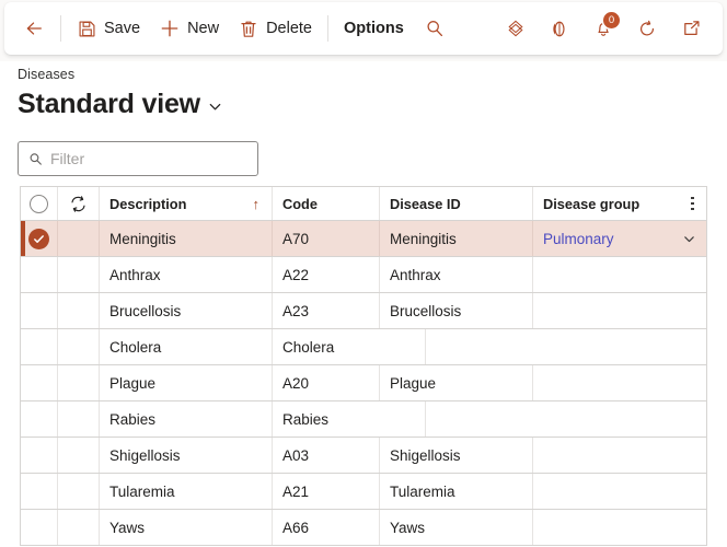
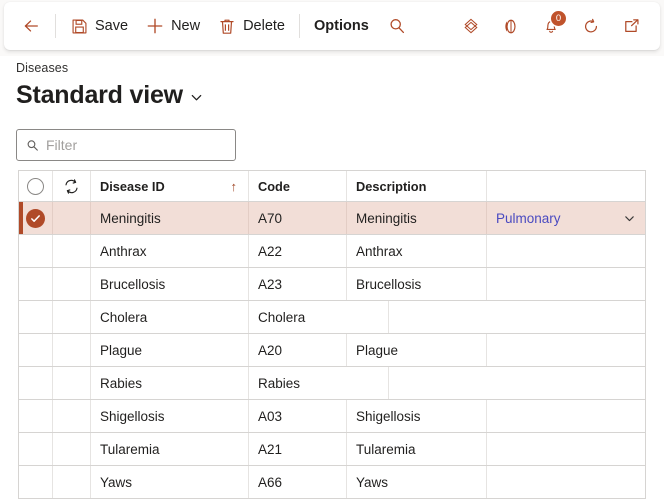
  Save
  New
  Delete
  Options
  0
  Diseases
  Standard view
  Filter
- Description
+ Disease ID
  ↑
  Code
- Disease ID
+ Description
- Disease group
  Meningitis
  A70
  Meningitis
  Pulmonary
  Anthrax
  A22
  Anthrax
  Brucellosis
  A23
  Brucellosis
  Cholera
  Cholera
  Plague
  A20
  Plague
  Rabies
  Rabies
  Shigellosis
  A03
  Shigellosis
  Tularemia
  A21
  Tularemia
  Yaws
  A66
  Yaws
